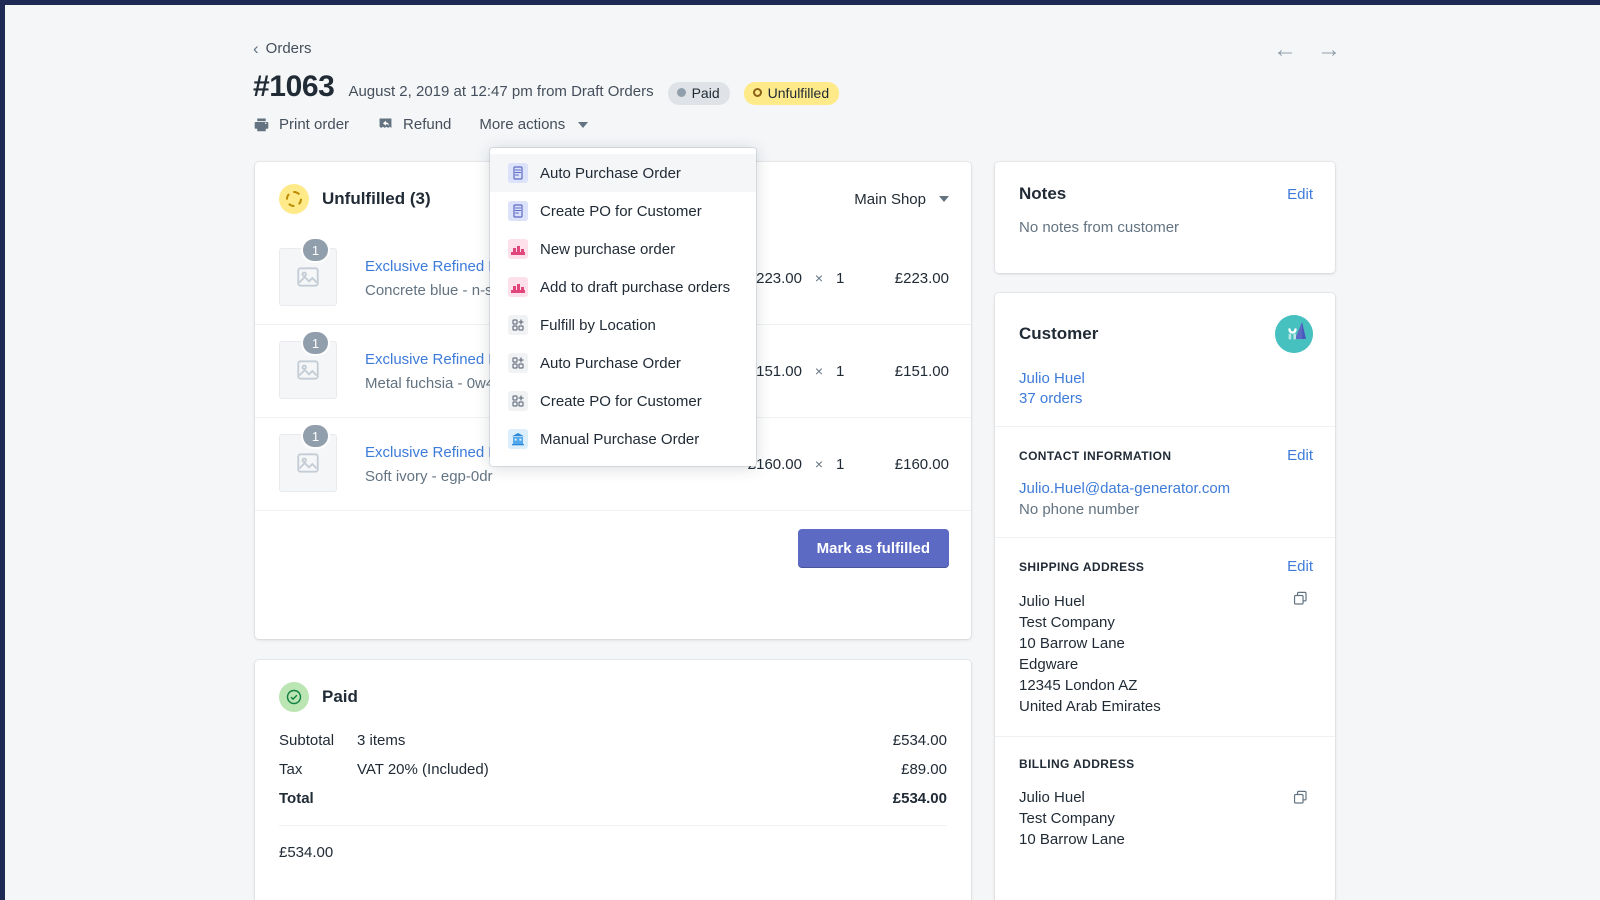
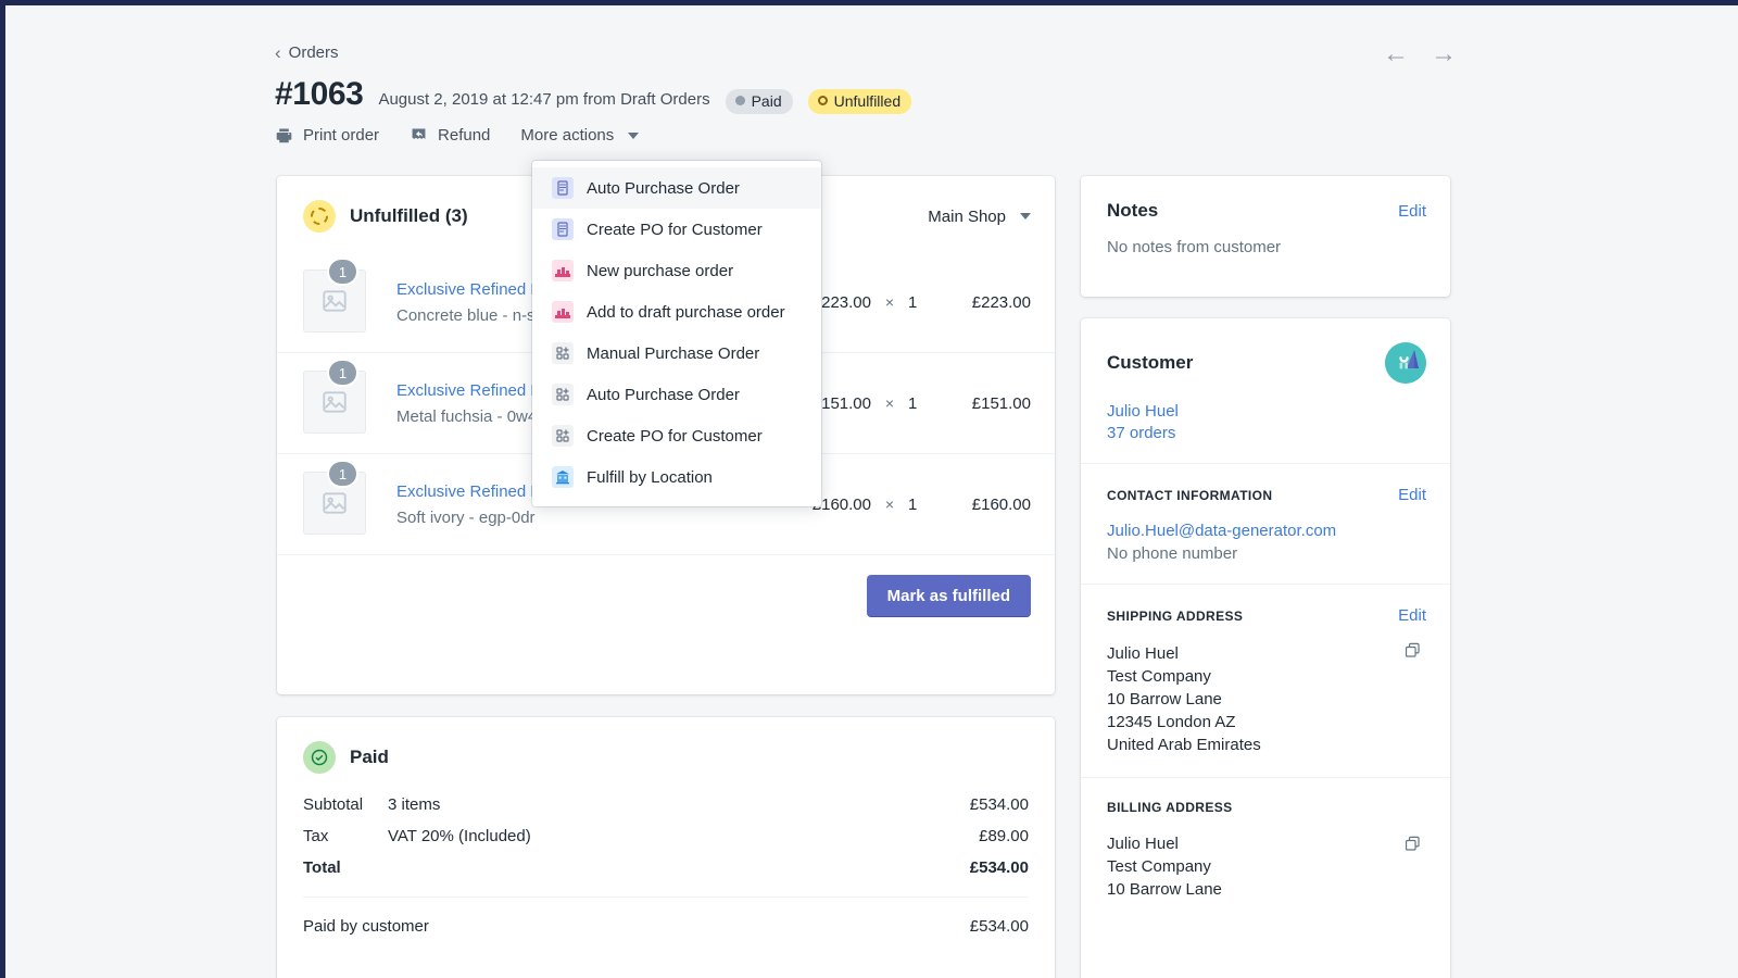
  ‹
  Orders
  ←
  →
  #1063
  August 2, 2019 at 12:47 pm from Draft Orders
  Paid
  Unfulfilled
  Print order
  Refund
  More actions
  Unfulfilled (3)
  Main Shop
  1
  Concrete blue - n-s
  223.00
  ×
  1
  £223.00
  1
  Metal fuchsia - 0w
  151.00
  ×
  1
  £151.00
  1
  Soft ivory - egp-0dr
  160.00
  ×
  1
  £160.00
  Mark as fulfilled
  Paid
  Subtotal
  3 items
  £534.00
  Tax
  VAT 20% (Included)
  £89.00
  Total
  £534.00
+ Paid by customer
  £534.00
  Notes
  Edit
  No notes from customer
  Customer
  Julio Huel
  37 orders
  CONTACT INFORMATION
  Edit
  Julio.Huel@data-generator.com
  No phone number
  SHIPPING ADDRESS
  Edit
  Julio Huel
  Test Company
  10 Barrow Lane
- Edgware
  12345 London AZ
  United Arab Emirates
  BILLING ADDRESS
  Julio Huel
  Test Company
  10 Barrow Lane
  Auto Purchase Order
  Create PO for Customer
  New purchase order
- Add to draft purchase orders
+ Add to draft purchase order
- Fulfill by Location
+ Manual Purchase Order
  Auto Purchase Order
  Create PO for Customer
- Manual Purchase Order
+ Fulfill by Location
